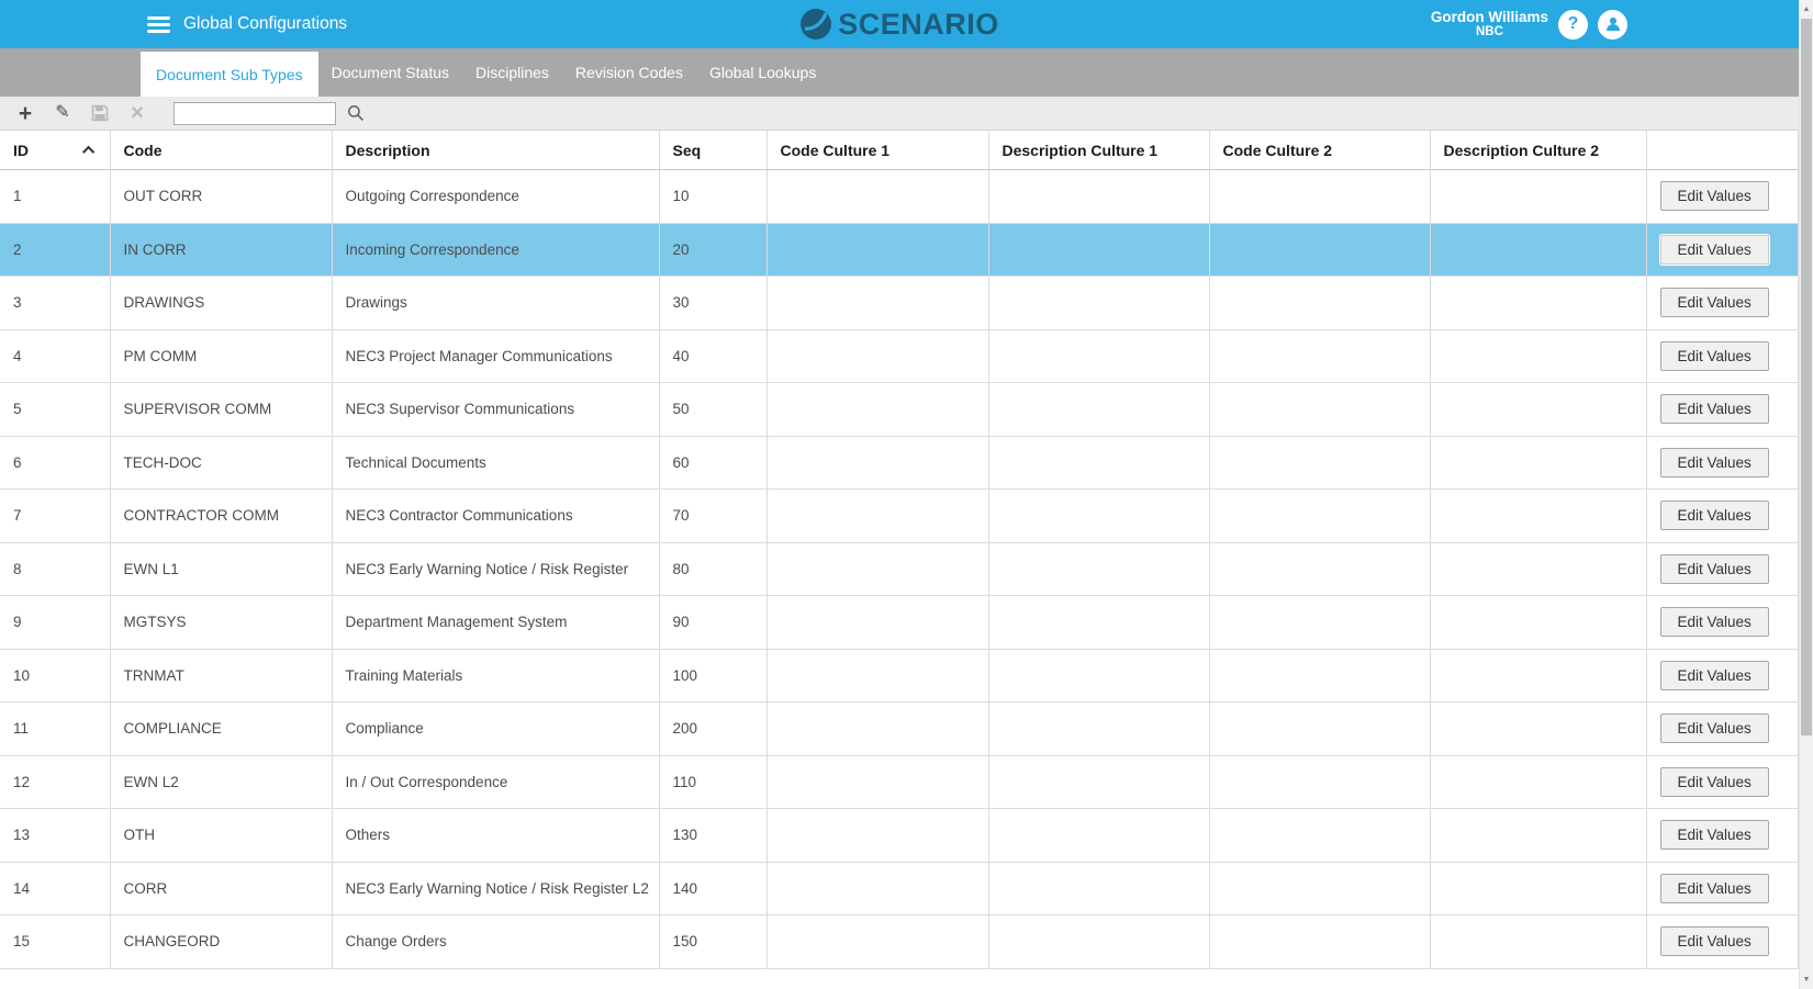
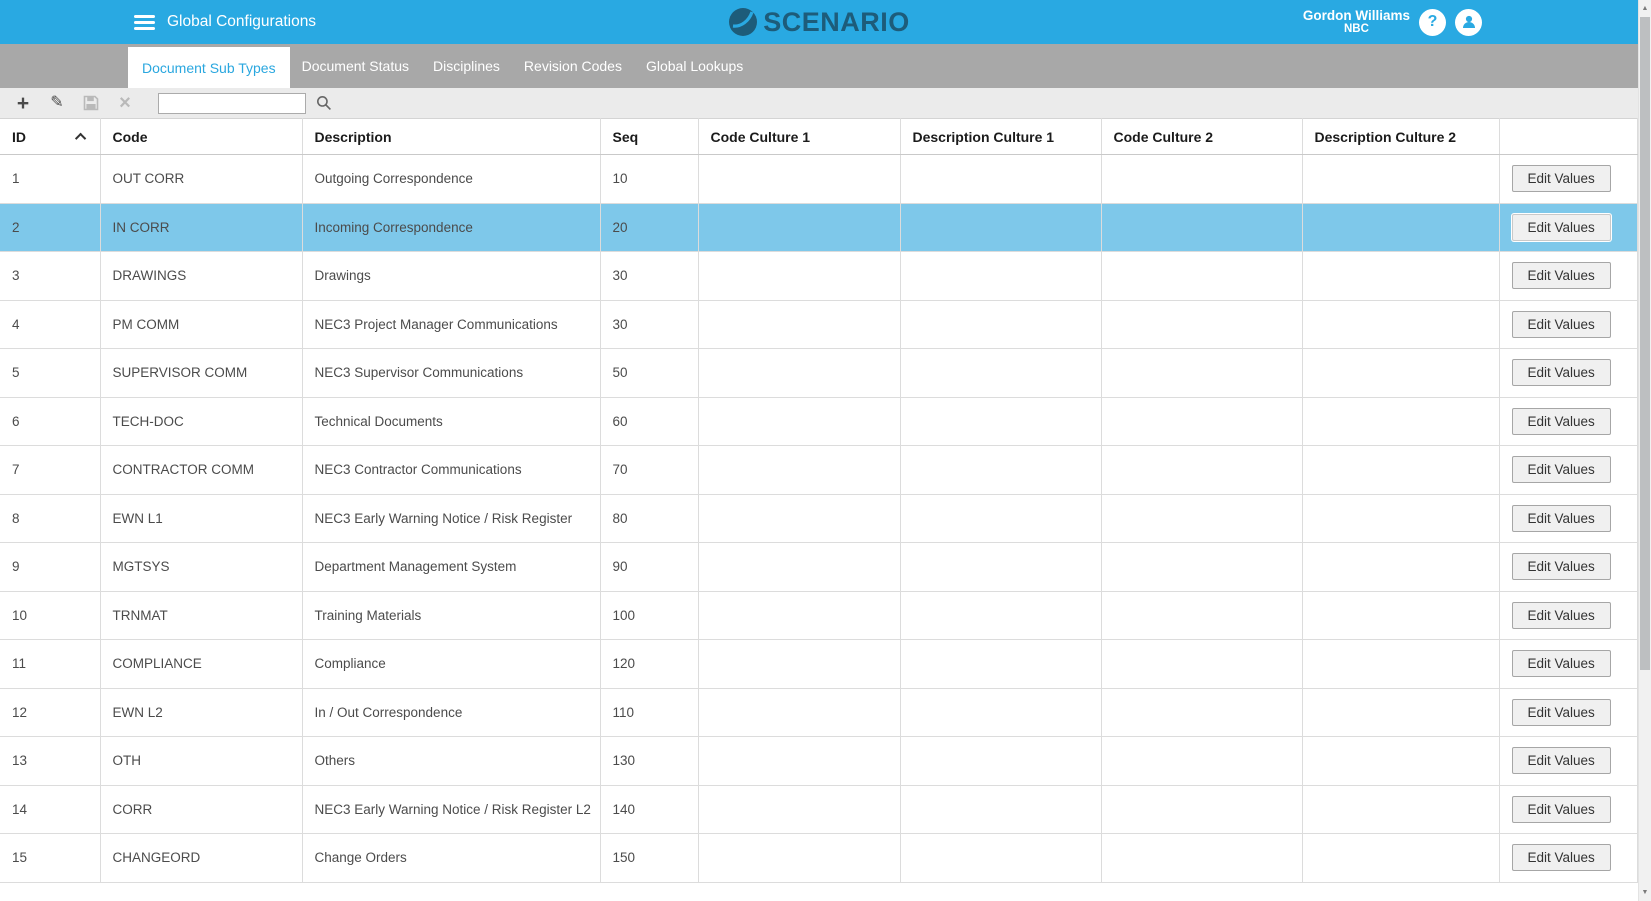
  Global Configurations
  SCENARIO
  Gordon Williams
  NBC
  ?
  Document Sub Types
  Document Status
  Disciplines
  Revision Codes
  Global Lookups
  +
  ✎
  ×
  ID	Code	Description	Seq	Code Culture 1	Description Culture 1	Code Culture 2	Description Culture 2
  1	OUT CORR	Outgoing Correspondence	10					Edit Values
  2	IN CORR	Incoming Correspondence	20					Edit Values
  3	DRAWINGS	Drawings	30					Edit Values
- 4	PM COMM	NEC3 Project Manager Communications	40					Edit Values
+ 4	PM COMM	NEC3 Project Manager Communications	30					Edit Values
  5	SUPERVISOR COMM	NEC3 Supervisor Communications	50					Edit Values
  6	TECH-DOC	Technical Documents	60					Edit Values
  7	CONTRACTOR COMM	NEC3 Contractor Communications	70					Edit Values
  8	EWN L1	NEC3 Early Warning Notice / Risk Register	80					Edit Values
  9	MGTSYS	Department Management System	90					Edit Values
  10	TRNMAT	Training Materials	100					Edit Values
- 11	COMPLIANCE	Compliance	200					Edit Values
+ 11	COMPLIANCE	Compliance	120					Edit Values
  12	EWN L2	In / Out Correspondence	110					Edit Values
  13	OTH	Others	130					Edit Values
  14	CORR	NEC3 Early Warning Notice / Risk Register L2	140					Edit Values
  15	CHANGEORD	Change Orders	150					Edit Values
